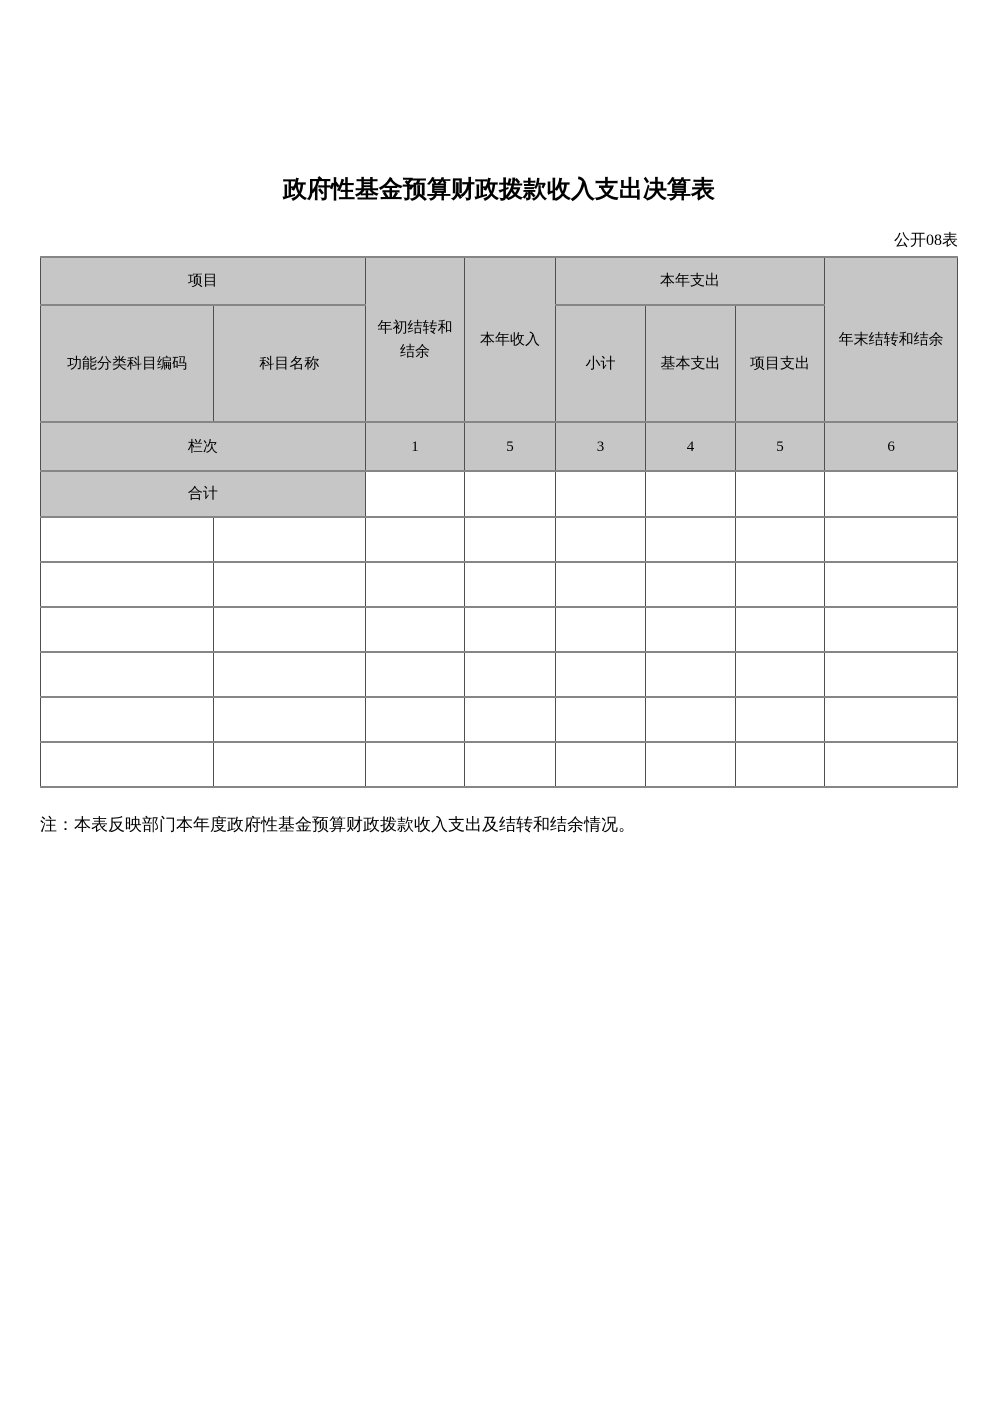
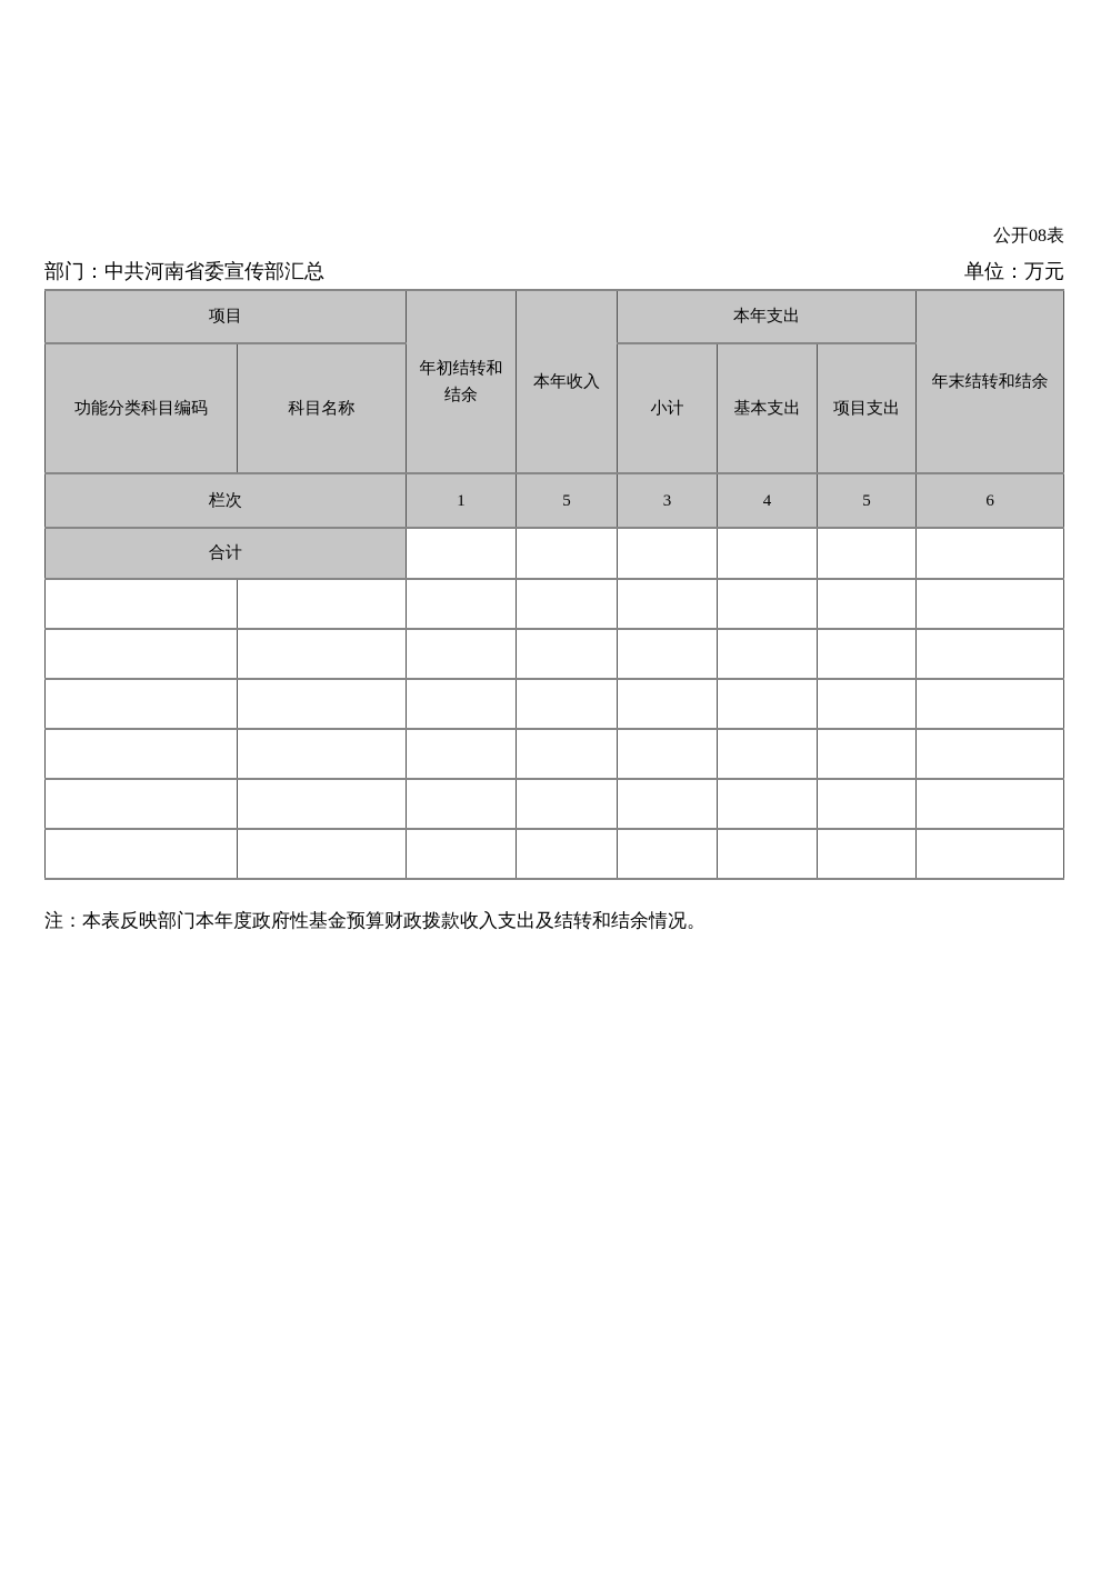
- 政府性基金预算财政拨款收入支出决算表
  公开08表
+ 部门：中共河南省委宣传部汇总
+ 单位：万元
  项目	年初结转和 结余	本年收入	本年支出	年末结转和结余
  功能分类科目编码	科目名称	小计	基本支出	项目支出
  栏次	1	5	3	4	5	6
  合计
  注：本表反映部门本年度政府性基金预算财政拨款收入支出及结转和结余情况。
